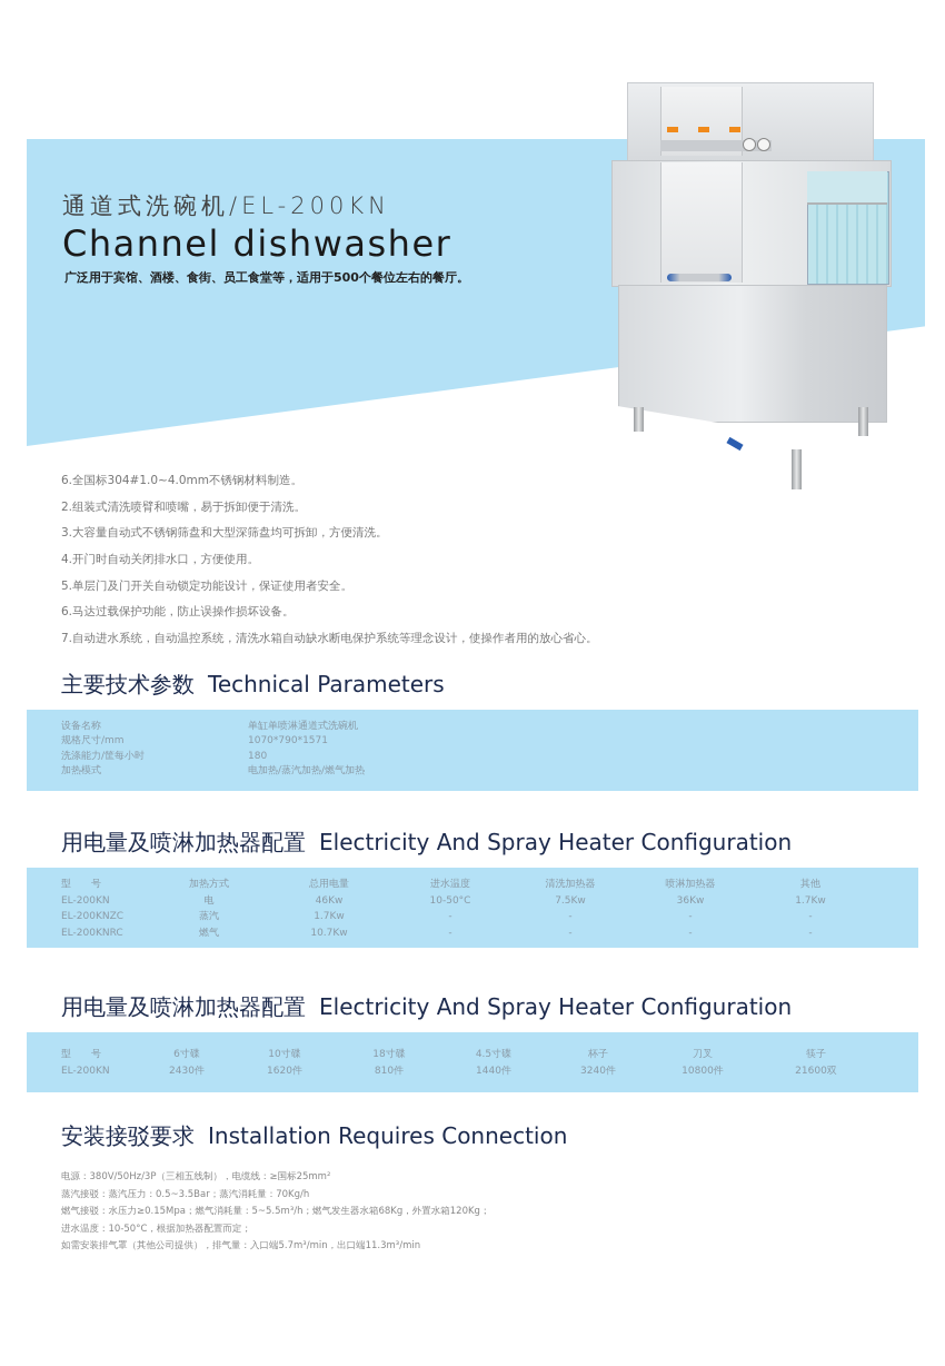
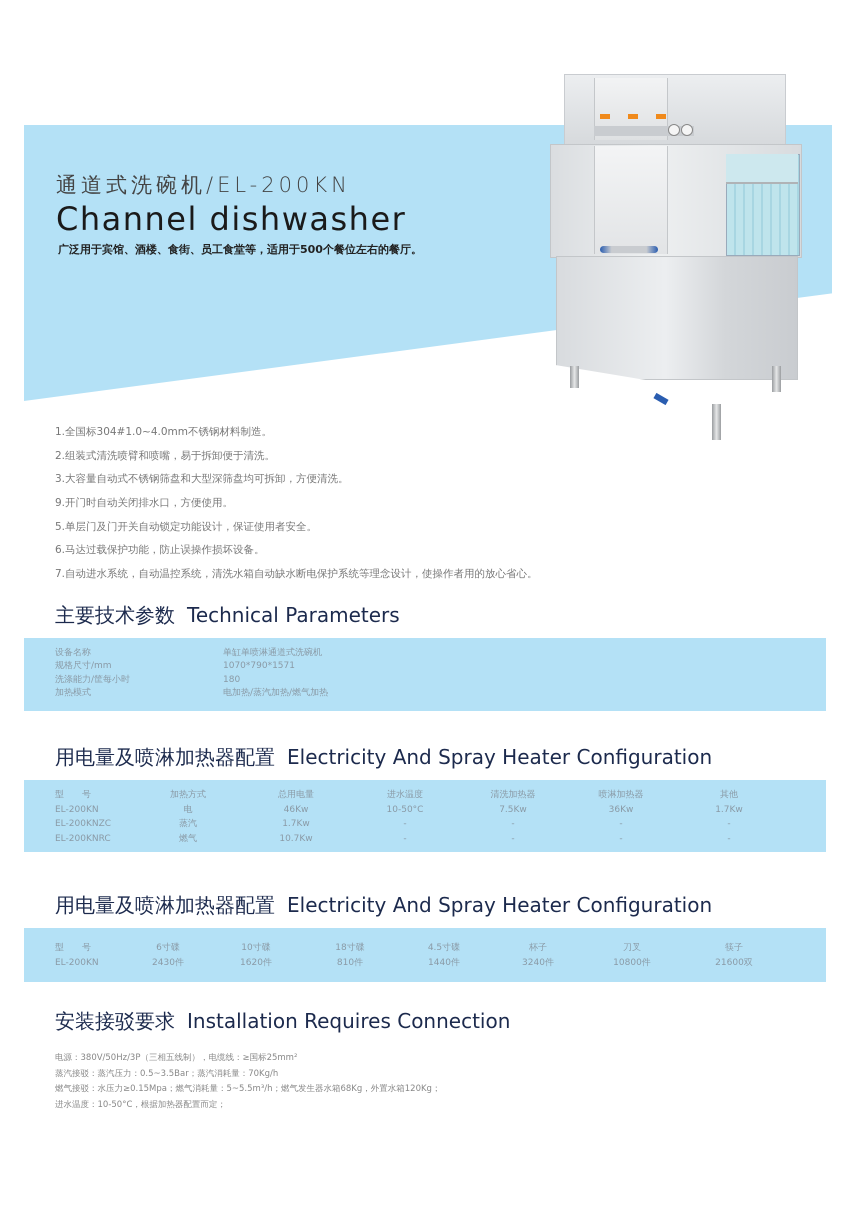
  通道式洗碗机/EL-200KN
  Channel dishwasher
  广泛用于宾馆、酒楼、食街、员工食堂等，适用于500个餐位左右的餐厅。
- 6.全国标304#1.0~4.0mm不锈钢材料制造。
+ 1.全国标304#1.0~4.0mm不锈钢材料制造。
  2.组装式清洗喷臂和喷嘴，易于拆卸便于清洗。
  3.大容量自动式不锈钢筛盘和大型深筛盘均可拆卸，方便清洗。
- 4.开门时自动关闭排水口，方便使用。
+ 9.开门时自动关闭排水口，方便使用。
  5.单层门及门开关自动锁定功能设计，保证使用者安全。
  6.马达过载保护功能，防止误操作损坏设备。
  7.自动进水系统，自动温控系统，清洗水箱自动缺水断电保护系统等理念设计，使操作者用的放心省心。
  主要技术参数 Technical Parameters
  设备名称
  单缸单喷淋通道式洗碗机
  规格尺寸/mm
  1070*790*1571
  洗涤能力/筐每小时
  180
  加热模式
  电加热/蒸汽加热/燃气加热
  用电量及喷淋加热器配置 Electricity And Spray Heater Configuration
  型 号
  加热方式
  总用电量
  进水温度
  清洗加热器
  喷淋加热器
  其他
  EL-200KN
  电
  46Kw
  10-50°C
  7.5Kw
  36Kw
  1.7Kw
  EL-200KNZC
  蒸汽
  1.7Kw
  -
  -
  -
  -
  EL-200KNRC
  燃气
  10.7Kw
  -
  -
  -
  -
  用电量及喷淋加热器配置 Electricity And Spray Heater Configuration
  型 号
  6寸碟
  10寸碟
  18寸碟
  4.5寸碟
  杯子
  刀叉
  筷子
  EL-200KN
  2430件
  1620件
  810件
  1440件
  3240件
  10800件
  21600双
  安装接驳要求 Installation Requires Connection
  电源：380V/50Hz/3P（三相五线制），电缆线：≥国标25mm²
  蒸汽接驳：蒸汽压力：0.5~3.5Bar；蒸汽消耗量：70Kg/h
  燃气接驳：水压力≥0.15Mpa；燃气消耗量：5~5.5m³/h；燃气发生器水箱68Kg，外置水箱120Kg；
  进水温度：10-50°C，根据加热器配置而定；
- 如需安装排气罩（其他公司提供），排气量：入口端5.7m³/min，出口端11.3m³/min
